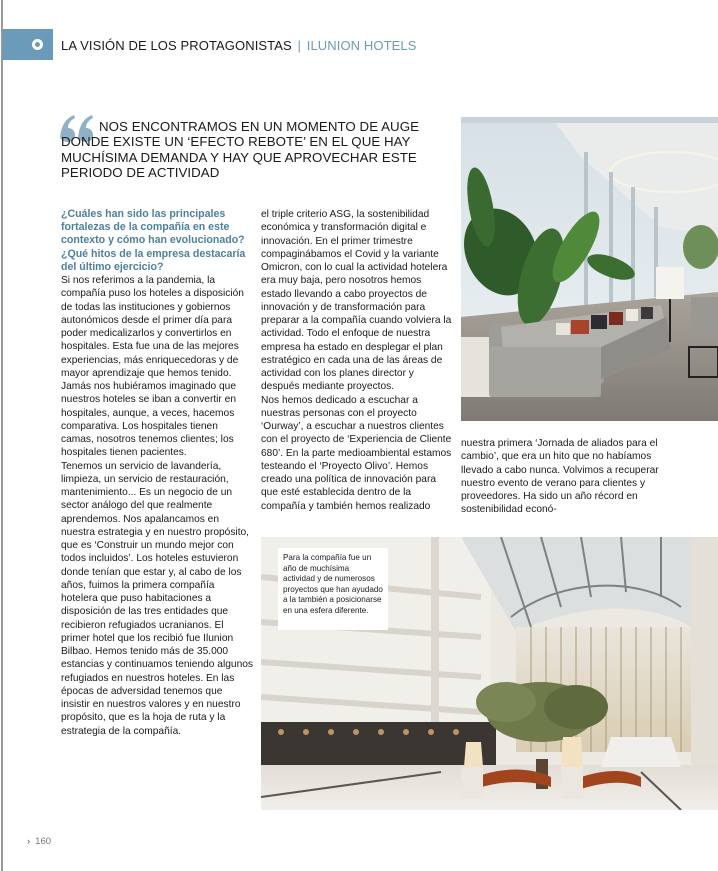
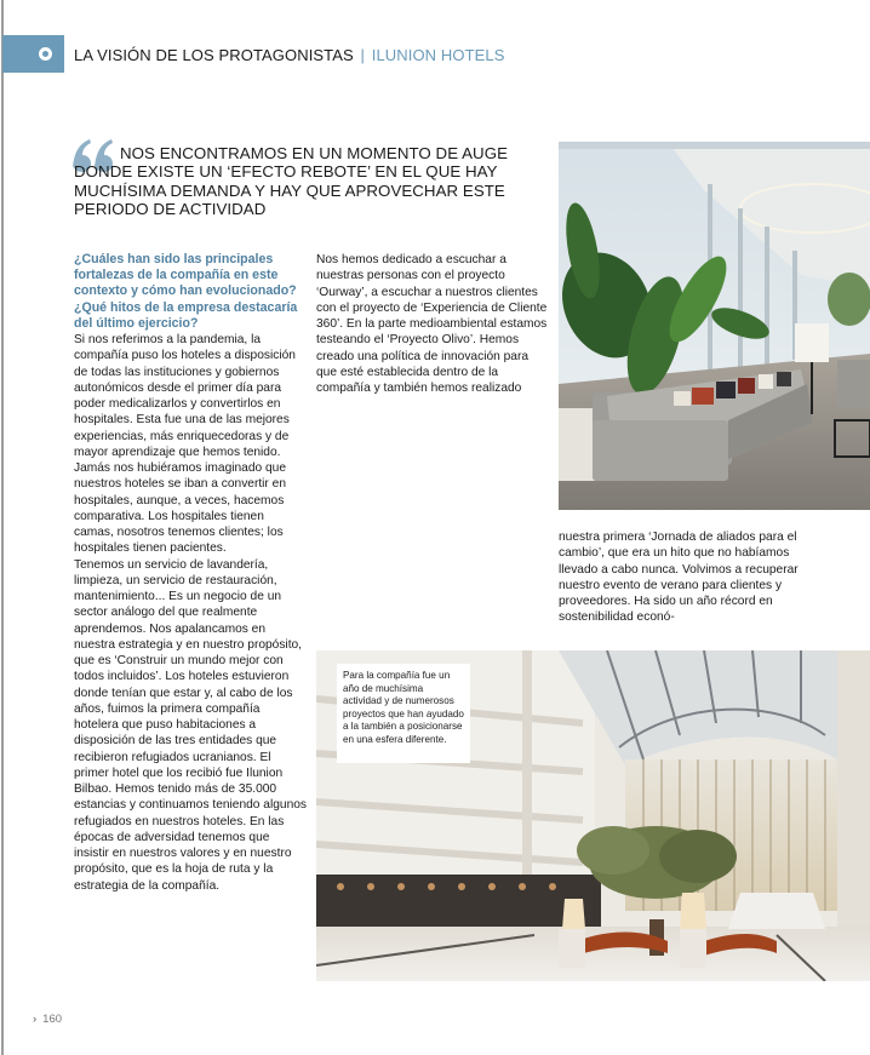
  LA VISIÓN DE LOS PROTAGONISTAS | ILUNION HOTELS
  NOS ENCONTRAMOS EN UN MOMENTO DE AUGE DONDE EXISTE UN ‘EFECTO REBOTE’ EN EL QUE HAY MUCHÍSIMA DEMANDA Y HAY QUE APROVECHAR ESTE PERIODO DE ACTIVIDAD
  ¿Cuáles han sido las principales fortalezas de la compañía en este contexto y cómo han evolucionado? ¿Qué hitos de la empresa destacaría del último ejercicio?
  Si nos referimos a la pandemia, la compañía puso los hoteles a disposición de todas las instituciones y gobiernos autonómicos desde el primer día para poder medicalizarlos y convertirlos en hospitales. Esta fue una de las mejores experiencias, más enriquecedoras y de mayor aprendizaje que hemos tenido. Jamás nos hubiéramos imaginado que nuestros hoteles se iban a convertir en hospitales, aunque, a veces, hacemos comparativa. Los hospitales tienen camas, nosotros tenemos clientes; los hospitales tienen pacientes.
  Tenemos un servicio de lavandería, limpieza, un servicio de restauración, mantenimiento... Es un negocio de un sector análogo del que realmente aprendemos. Nos apalancamos en nuestra estrategia y en nuestro propósito, que es ‘Construir un mundo mejor con todos incluidos’. Los hoteles estuvieron donde tenían que estar y, al cabo de los años, fuimos la primera compañía hotelera que puso habitaciones a disposición de las tres entidades que recibieron refugiados ucranianos. El primer hotel que los recibió fue Ilunion Bilbao. Hemos tenido más de 35.000 estancias y continuamos teniendo algunos refugiados en nuestros hoteles. En las épocas de adversidad tenemos que insistir en nuestros valores y en nuestro propósito, que es la hoja de ruta y la estrategia de la compañía.
- el triple criterio ASG, la sostenibilidad económica y transformación digital e innovación. En el primer trimestre compaginábamos el Covid y la variante Omicron, con lo cual la actividad hotelera era muy baja, pero nosotros hemos estado llevando a cabo proyectos de innovación y de transformación para preparar a la compañía cuando volviera la actividad. Todo el enfoque de nuestra empresa ha estado en desplegar el plan estratégico en cada una de las áreas de actividad con los planes director y después mediante proyectos.
- Nos hemos dedicado a escuchar a nuestras personas con el proyecto ‘Ourway’, a escuchar a nuestros clientes con el proyecto de ‘Experiencia de Cliente 680’. En la parte medioambiental estamos testeando el ‘Proyecto Olivo’. Hemos creado una política de innovación para que esté establecida dentro de la compañía y también hemos realizado
+ Nos hemos dedicado a escuchar a nuestras personas con el proyecto ‘Ourway’, a escuchar a nuestros clientes con el proyecto de ‘Experiencia de Cliente 360’. En la parte medioambiental estamos testeando el ‘Proyecto Olivo’. Hemos creado una política de innovación para que esté establecida dentro de la compañía y también hemos realizado
  nuestra primera ‘Jornada de aliados para el cambio’, que era un hito que no habíamos llevado a cabo nunca. Volvimos a recuperar nuestro evento de verano para clientes y proveedores. Ha sido un año récord en sostenibilidad econó-
  Para la compañía fue un año de muchísima actividad y de numerosos proyectos que han ayudado a la también a posicionarse en una esfera diferente.
  › 160
